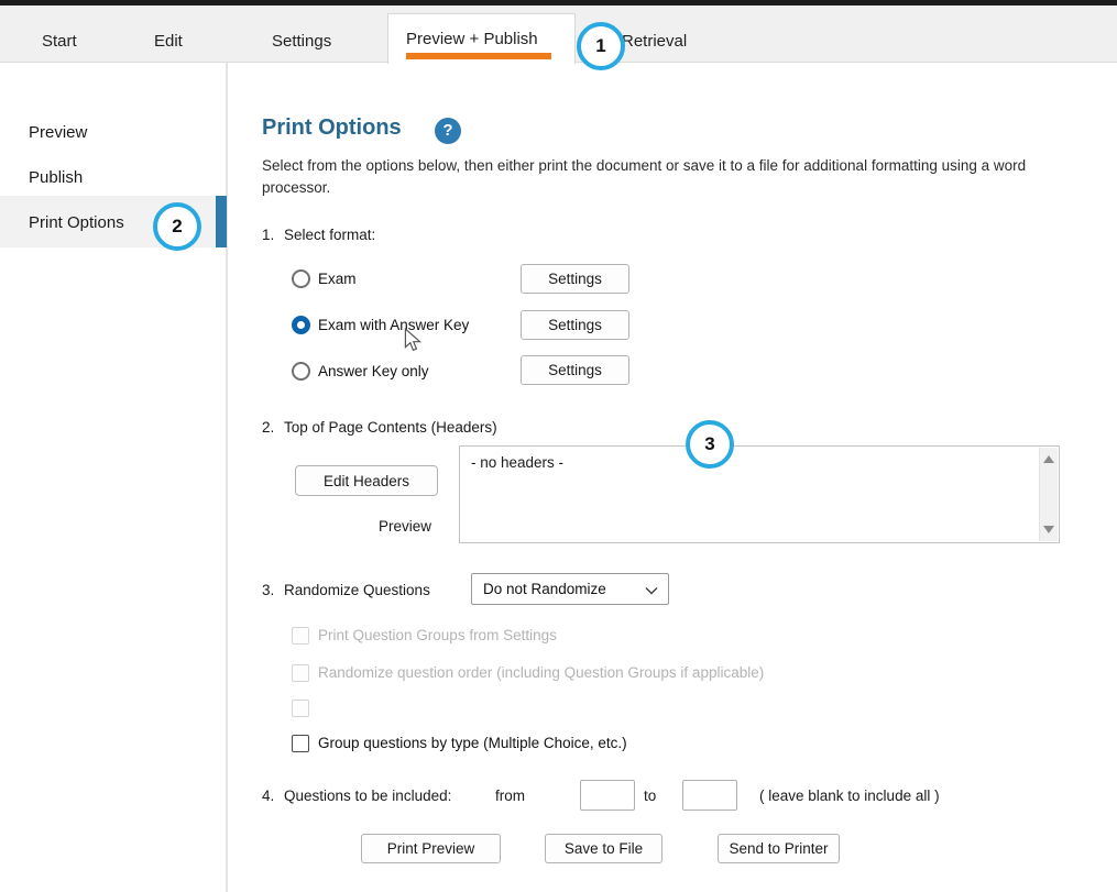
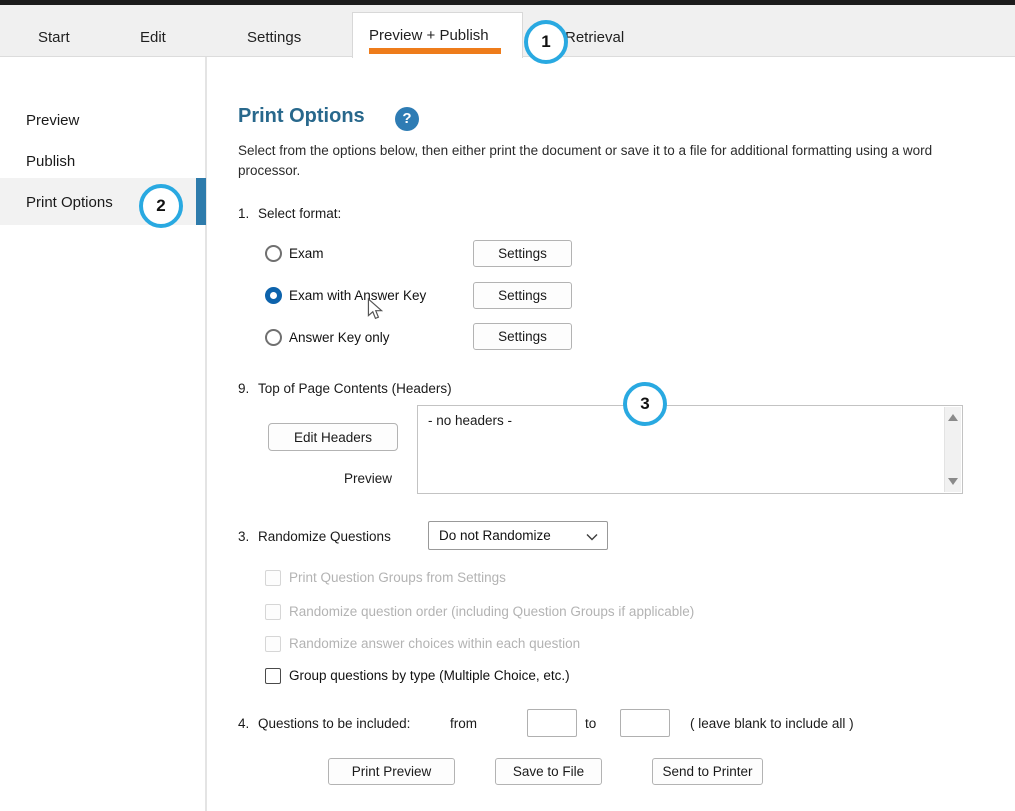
  Start
  Edit
  Settings
  Retrieval
  Preview + Publish
  Preview
  Publish
  Print Options
  Print Options
  ?
  Select from the options below, then either print the document or save it to a file for additional formatting using a word processor.
  1.
  Select format:
  Exam
  Settings
  Exam with Answer Key
  Settings
  Answer Key only
  Settings
- 2.
+ 9.
  Top of Page Contents (Headers)
  Edit Headers
  Preview
  - no headers -
  3.
  Randomize Questions
  Do not Randomize
  Print Question Groups from Settings
  Randomize question order (including Question Groups if applicable)
+ Randomize answer choices within each question
  Group questions by type (Multiple Choice, etc.)
  4.
  Questions to be included:
  from
  to
  ( leave blank to include all )
  Print Preview
  Save to File
  Send to Printer
  1
  2
  3
